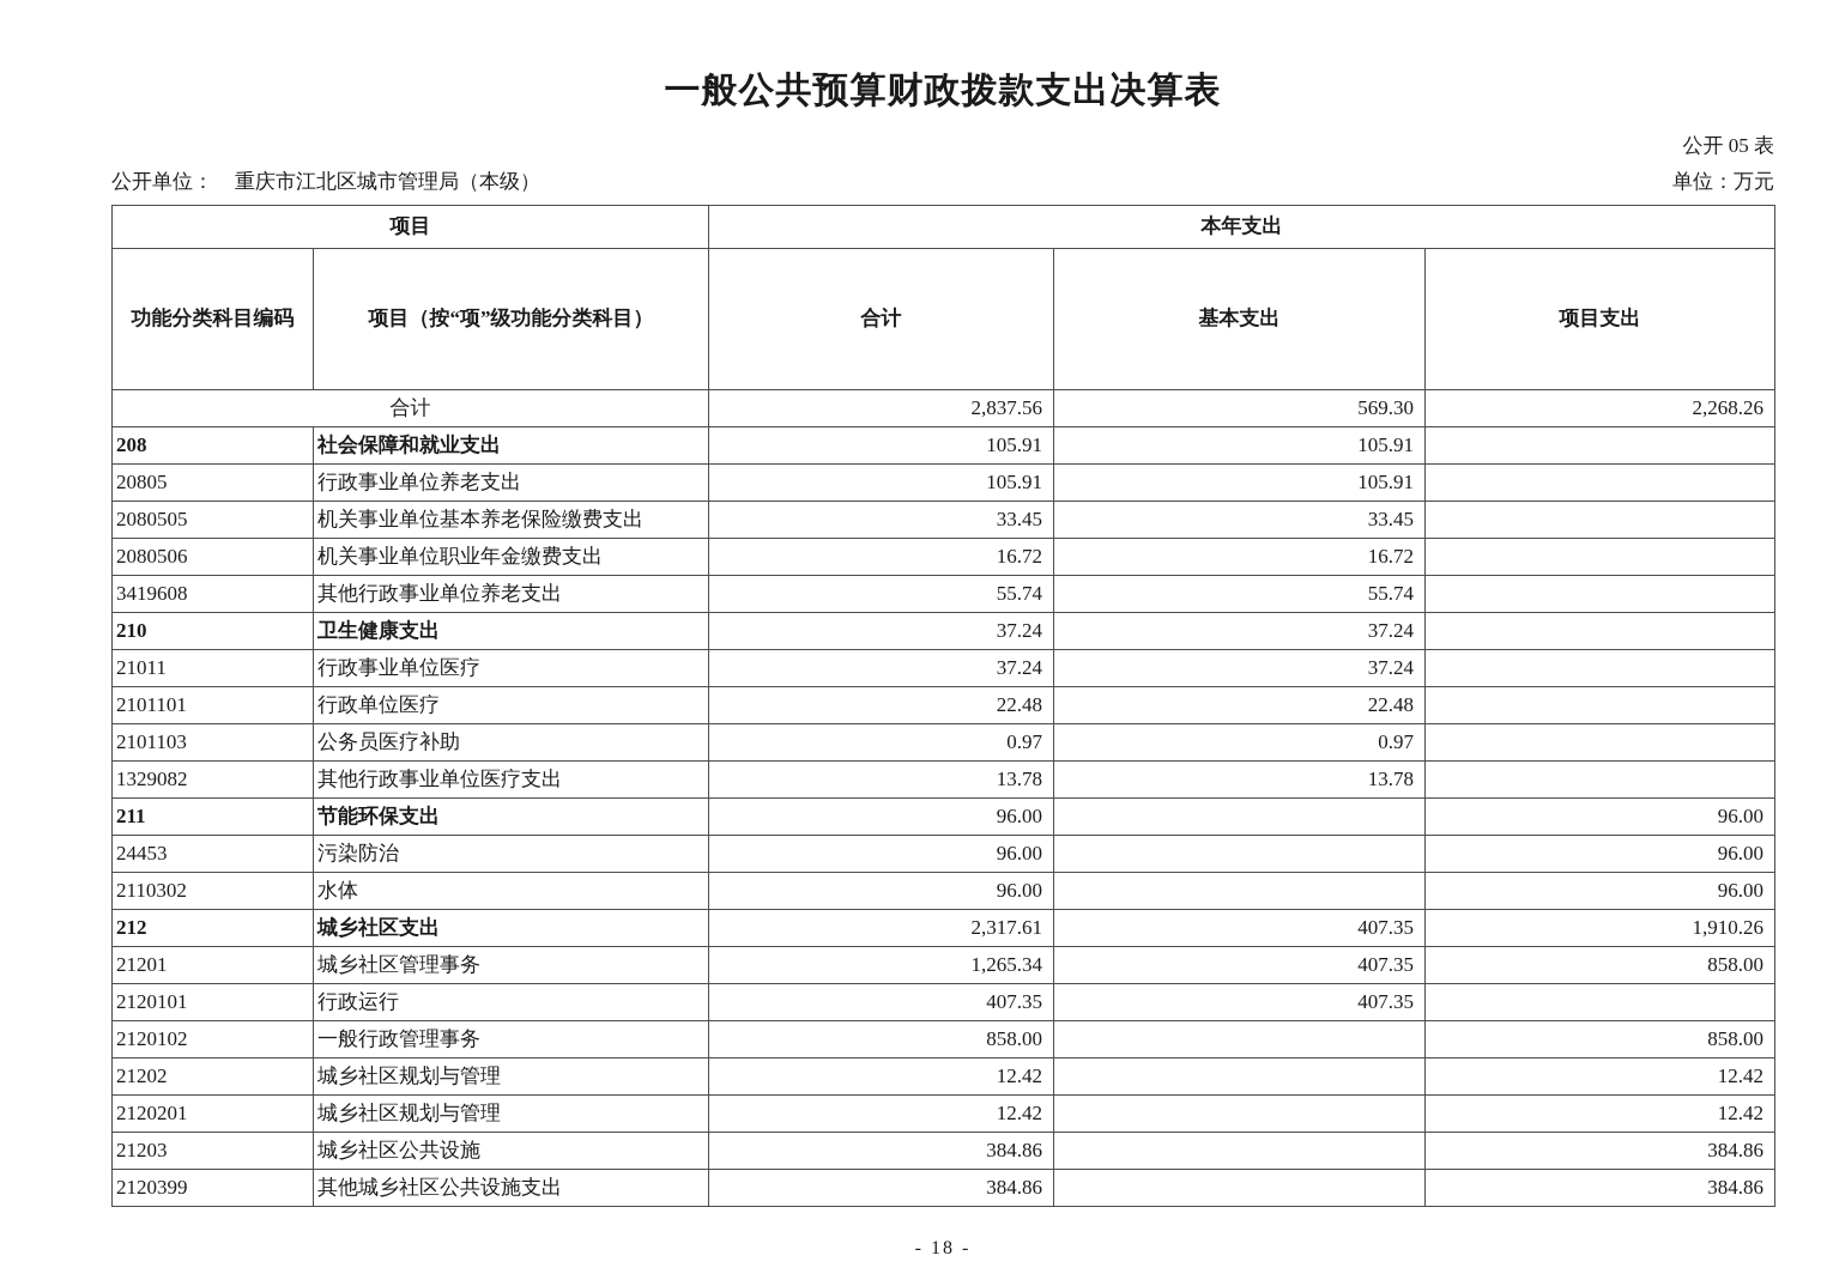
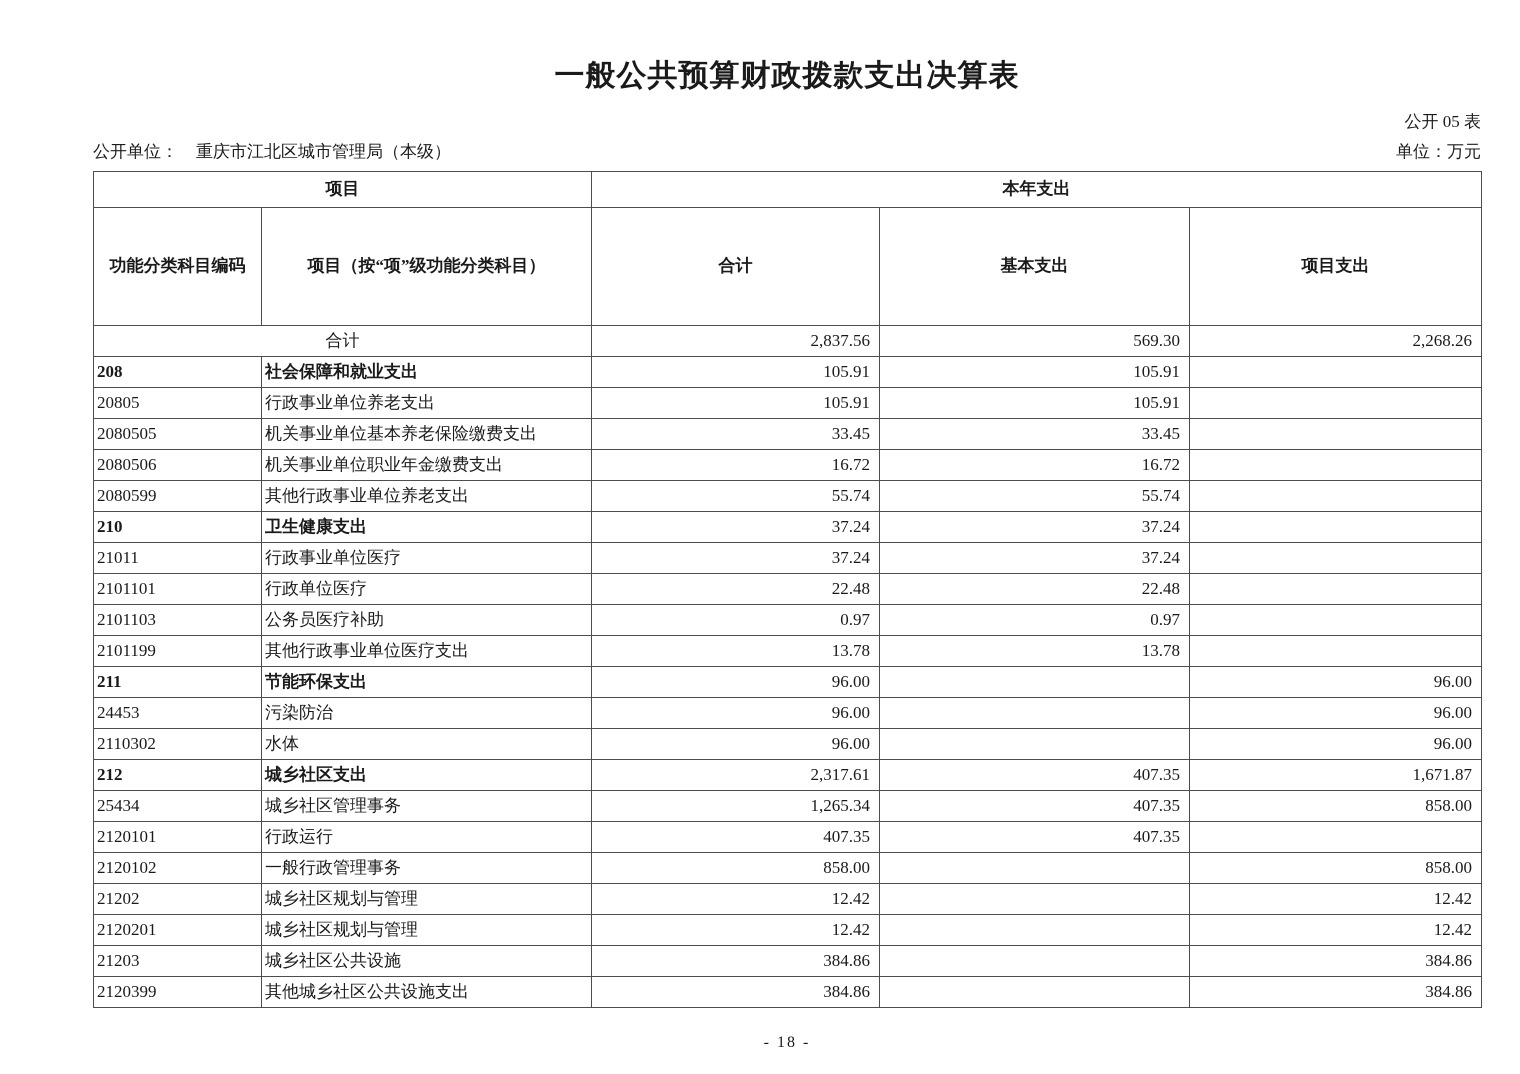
  一般公共预算财政拨款支出决算表
  公开 05 表
  公开单位： 重庆市江北区城市管理局（本级）
  单位：万元
  项目	本年支出
  功能分类科目编码	项目（按“项”级功能分类科目）	合计	基本支出	项目支出
  合计	2,837.56	569.30	2,268.26
  208	社会保障和就业支出	105.91	105.91
  20805	行政事业单位养老支出	105.91	105.91
  2080505	机关事业单位基本养老保险缴费支出	33.45	33.45
  2080506	机关事业单位职业年金缴费支出	16.72	16.72
- 3419608	其他行政事业单位养老支出	55.74	55.74
+ 2080599	其他行政事业单位养老支出	55.74	55.74
  210	卫生健康支出	37.24	37.24
  21011	行政事业单位医疗	37.24	37.24
  2101101	行政单位医疗	22.48	22.48
  2101103	公务员医疗补助	0.97	0.97
- 1329082	其他行政事业单位医疗支出	13.78	13.78
+ 2101199	其他行政事业单位医疗支出	13.78	13.78
  211	节能环保支出	96.00		96.00
  24453	污染防治	96.00		96.00
  2110302	水体	96.00		96.00
- 212	城乡社区支出	2,317.61	407.35	1,910.26
+ 212	城乡社区支出	2,317.61	407.35	1,671.87
- 21201	城乡社区管理事务	1,265.34	407.35	858.00
+ 25434	城乡社区管理事务	1,265.34	407.35	858.00
  2120101	行政运行	407.35	407.35
  2120102	一般行政管理事务	858.00		858.00
  21202	城乡社区规划与管理	12.42		12.42
  2120201	城乡社区规划与管理	12.42		12.42
  21203	城乡社区公共设施	384.86		384.86
  2120399	其他城乡社区公共设施支出	384.86		384.86
  - 18 -
